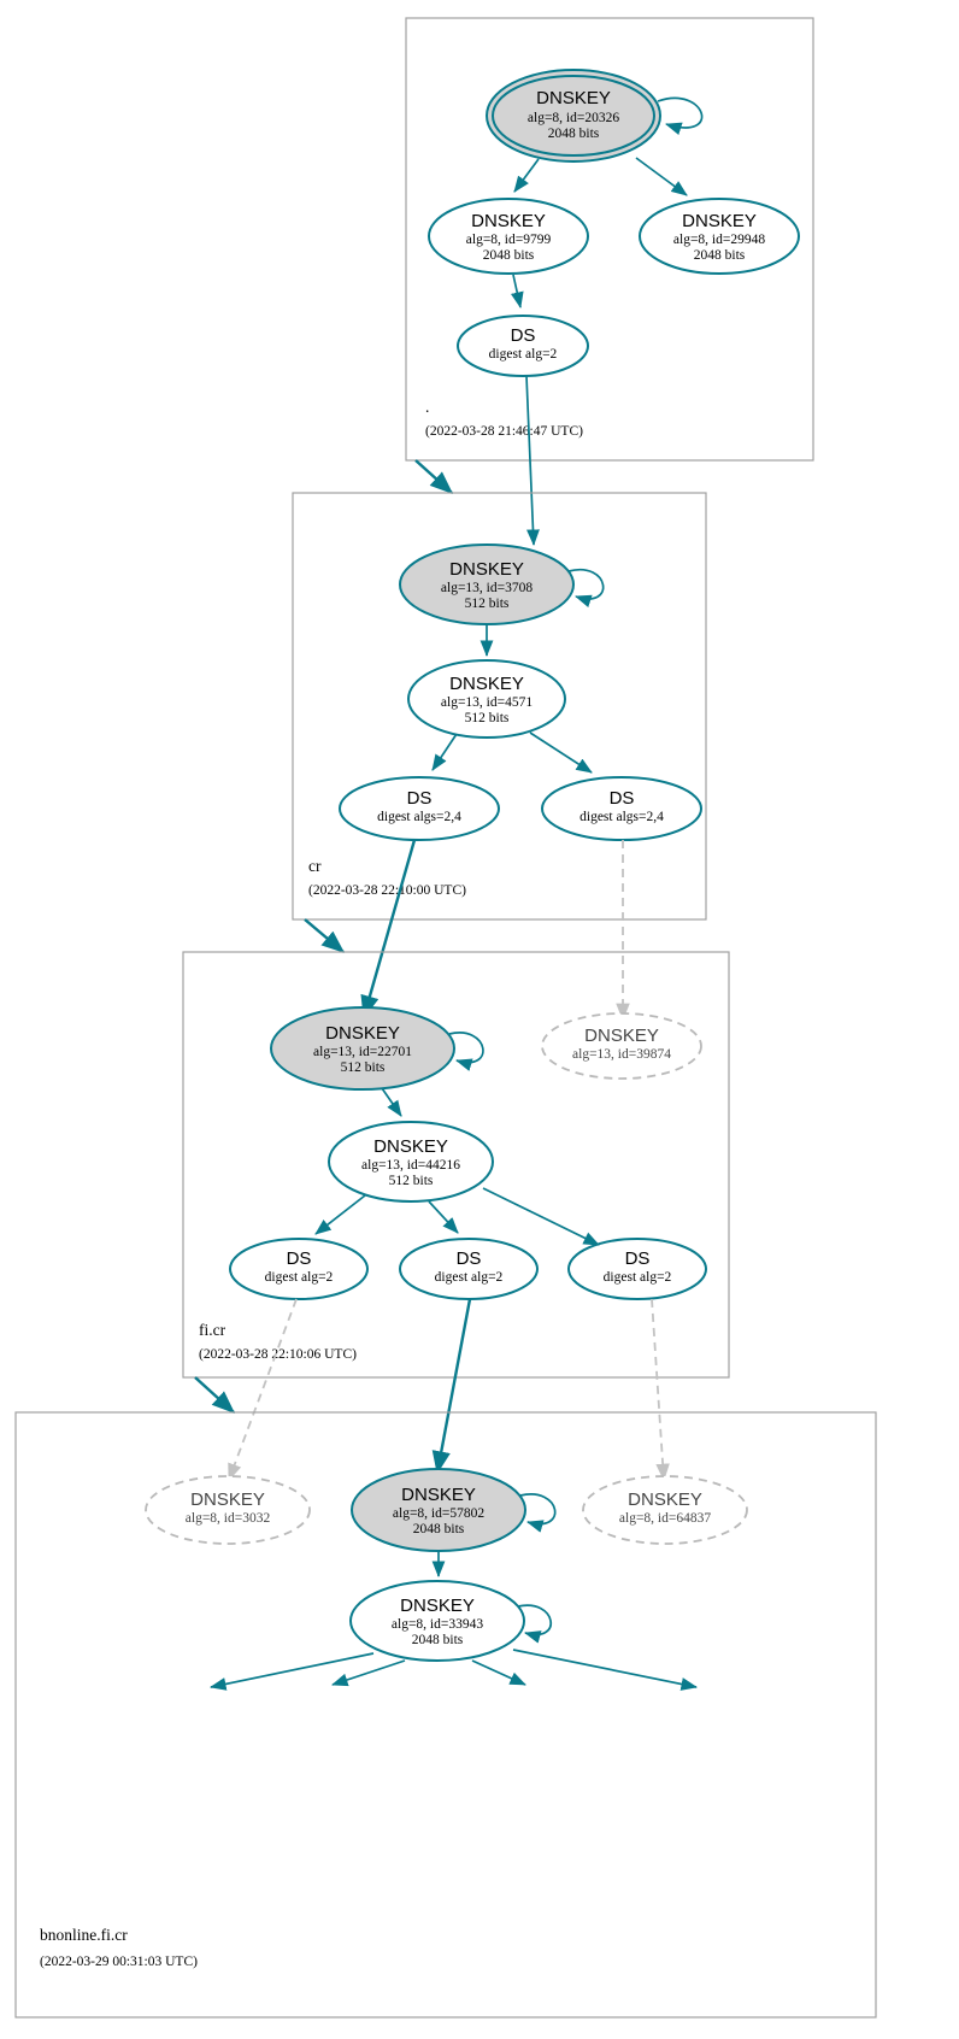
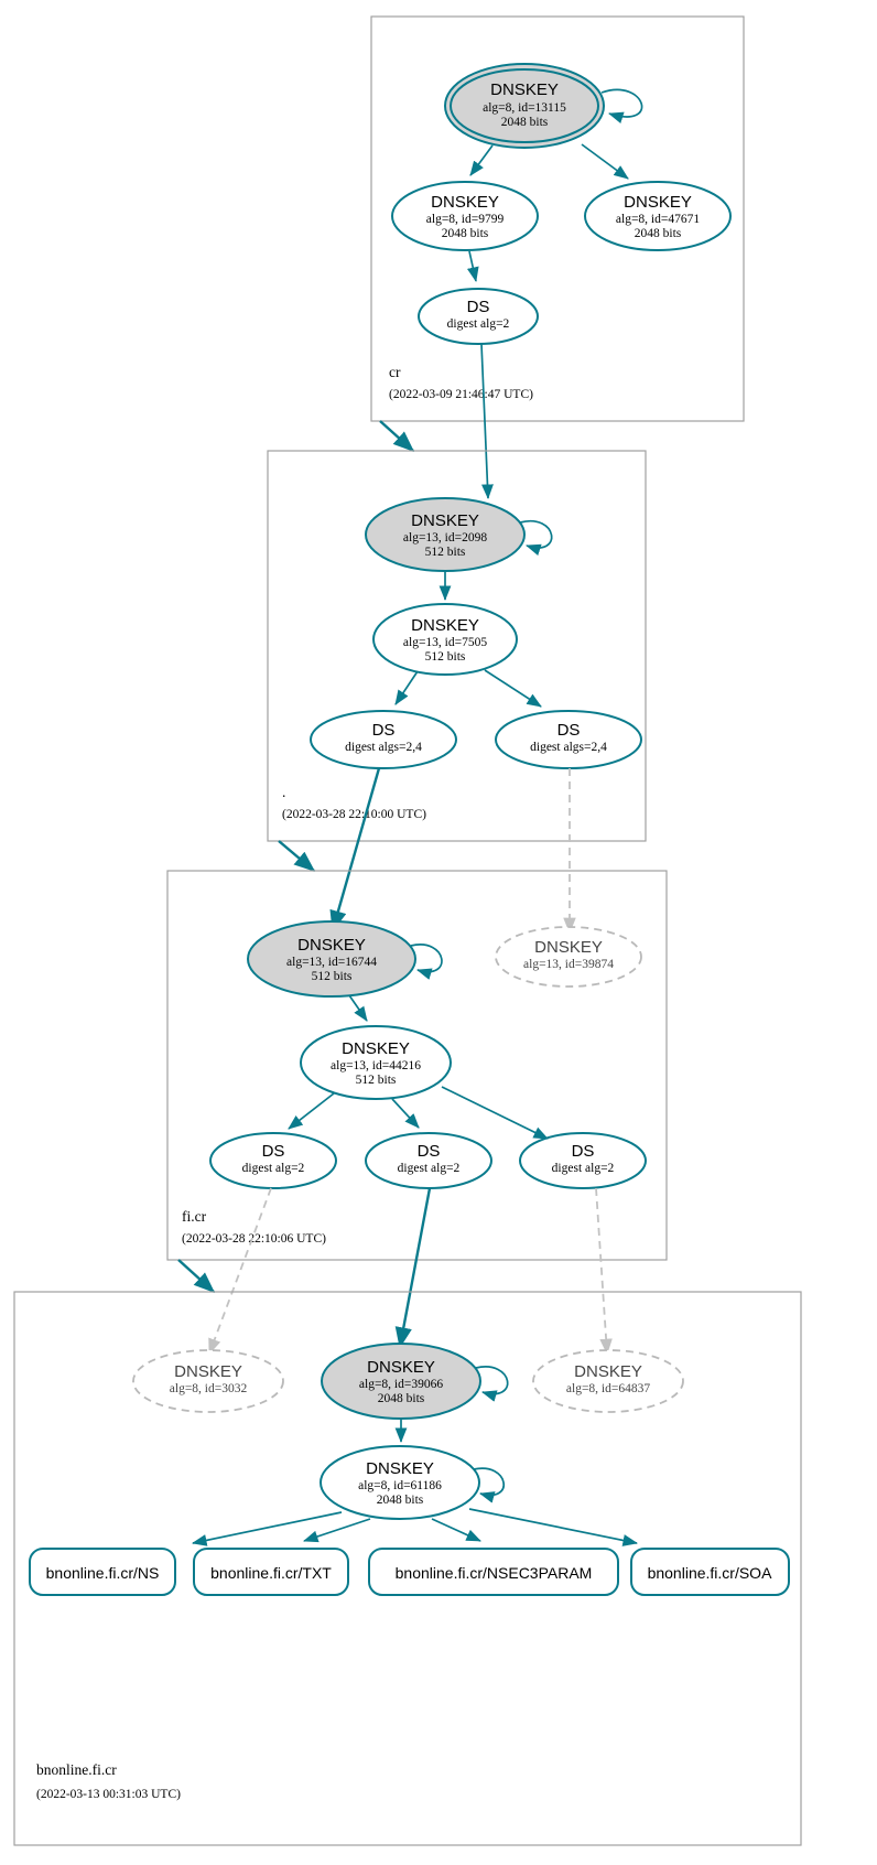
  DNSKEY
- alg=8, id=20326
+ alg=8, id=13115
  2048 bits
  DNSKEY
  alg=8, id=9799
  2048 bits
  DNSKEY
- alg=8, id=29948
+ alg=8, id=47671
  2048 bits
  DS
  digest alg=2
- .
+ cr
- (2022-03-28 21:46:47 UTC)
+ (2022-03-09 21:46:47 UTC)
  DNSKEY
- alg=13, id=3708
+ alg=13, id=2098
  512 bits
  DNSKEY
- alg=13, id=4571
+ alg=13, id=7505
  512 bits
  DS
  digest algs=2,4
  DS
  digest algs=2,4
- cr
+ .
  (2022-03-28 22:10:00 UTC)
  DNSKEY
- alg=13, id=22701
+ alg=13, id=16744
  512 bits
  DNSKEY
  alg=13, id=39874
  DNSKEY
  alg=13, id=44216
  512 bits
  DS
  digest alg=2
  DS
  digest alg=2
  DS
  digest alg=2
  fi.cr
  (2022-03-282:10:06 UTC)
  DNSKEY
  alg=8, id=3032
  DNSKEY
- alg=8, id=57802
+ alg=8, id=39066
  2048 bits
  DNSKEY
  alg=8, id=64837
  DNSKEY
- alg=8, id=33943
+ alg=8, id=61186
  2048 bits
+ bnonline.fi.cr/NS
+ bnonline.fi.cr/TXT
+ bnonline.fi.cr/NSEC3PARAM
+ bnonline.fi.cr/SOA
  bnonline.fi.cr
- (2022-03-29 00:31:03 UTC)
+ (2022-03-13 00:31:03 UTC)
